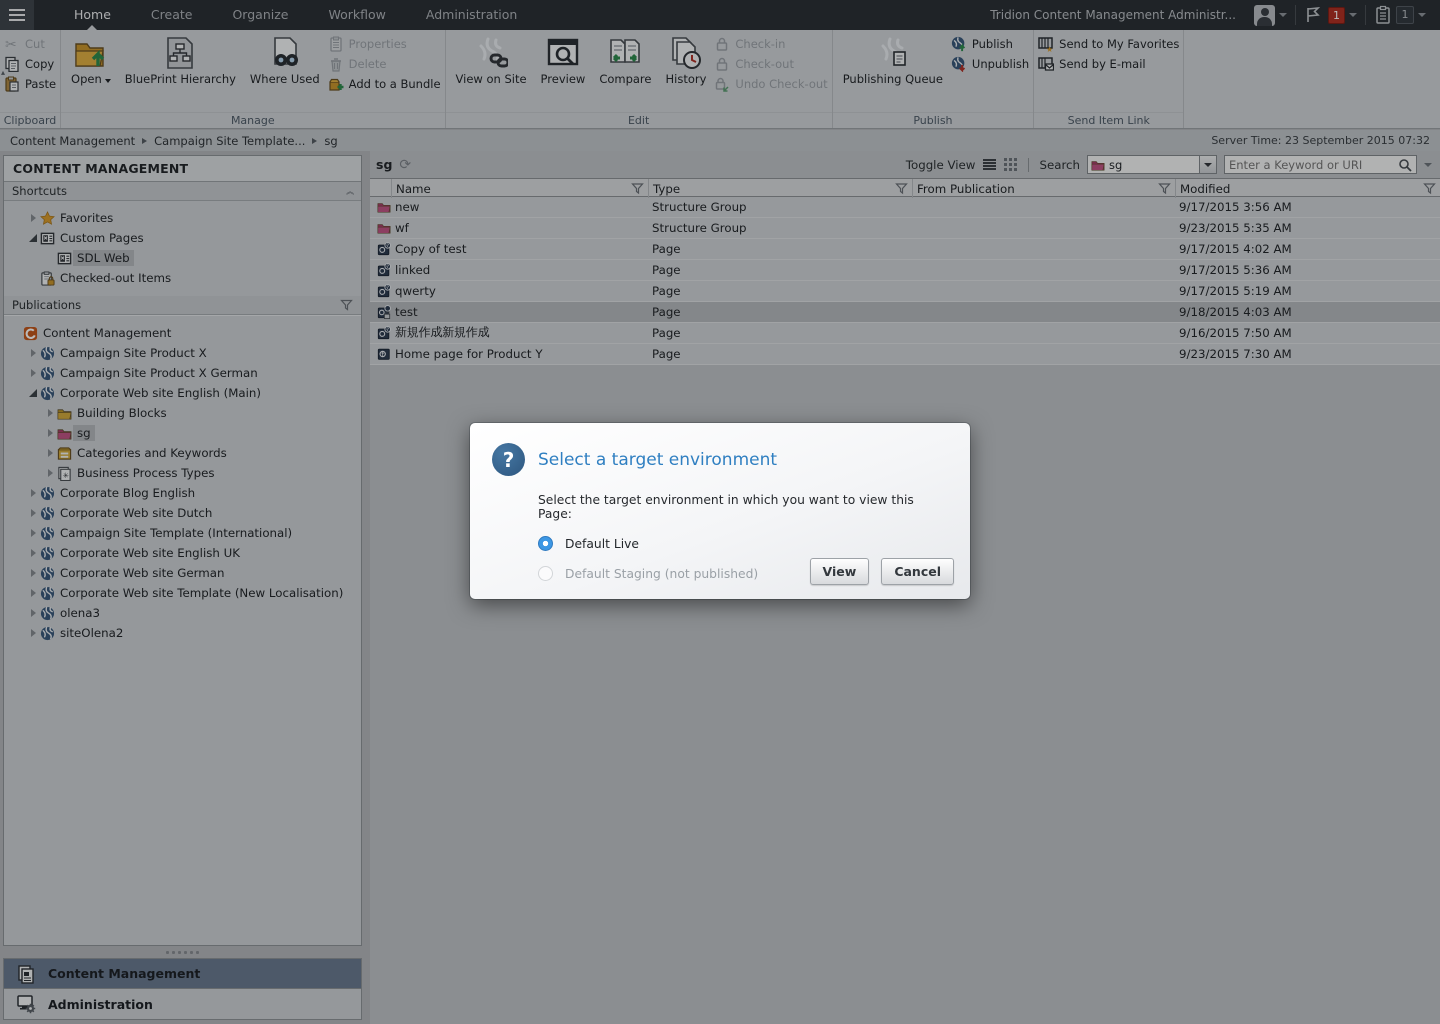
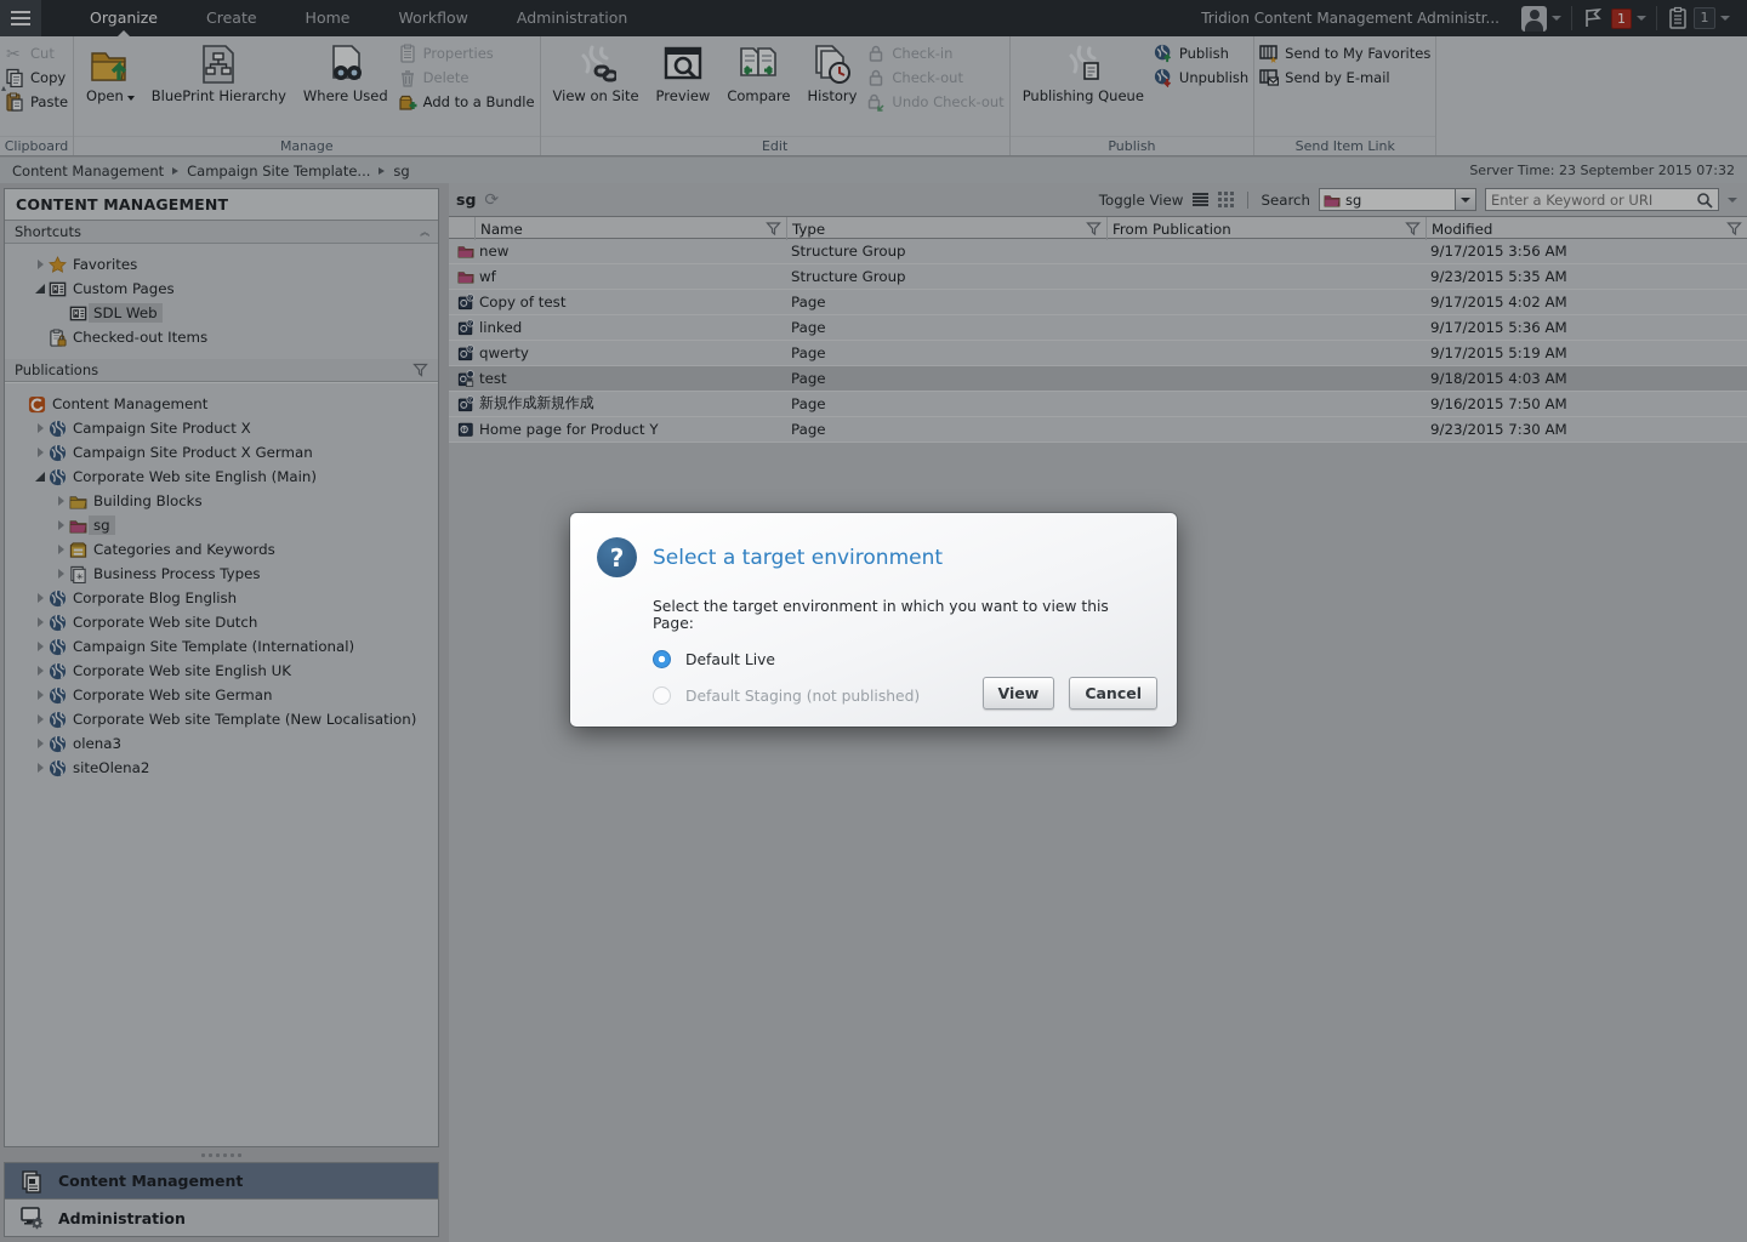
- Home
+ Organize
  Create
- Organize
+ Home
  Workflow
  Administration
  Tridion Content Management Administr...
  1
  1
  ▴
  ✂
  Cut
  Copy
  Paste
  Clipboard
  Open
  BluePrint Hierarchy
  Where Used
  Properties
  Delete
  Add to a Bundle
  Manage
  View on Site
  Preview
  Compare
  History
  Check-in
  Check-out
  Undo Check-out
  Edit
  Publishing Queue
  Publish
  Unpublish
  Publish
  ★
  Send to My Favorites
  Send by E-mail
  Send Item Link
  Content Management
  Campaign Site Template...
  sg
  Server Time: 23 September 2015 07:32
  CONTENT MANAGEMENT
  Shortcuts
  ︽
  Favorites
  Custom Pages
  SDL Web
  Checked-out Items
  Publications
  Content Management
  Campaign Site Product X
  Campaign Site Product X German
  Corporate Web site English (Main)
  Building Blocks
  sg
  Categories and Keywords
  ✳
  Business Process Types
  Corporate Blog English
  Corporate Web site Dutch
  Campaign Site Template (International)
  Corporate Web site English UK
  Corporate Web site German
  Corporate Web site Template (New Localisation)
  olena3
  siteOlena2
  Content Management
  Administration
  sg
  ⟳
  Toggle View
  Search
  sg
  Enter a Keyword or URI
  Name
  Type
  From Publication
  Modified
  new
  Structure Group
  9/17/2015 3:56 AM
  wf
  Structure Group
  9/23/2015 5:35 AM
  Copy of test
  Page
  9/17/2015 4:02 AM
  linked
  Page
  9/17/2015 5:36 AM
  qwerty
  Page
  9/17/2015 5:19 AM
  test
  Page
  9/18/2015 4:03 AM
  新規作成新規作成
  Page
  9/16/2015 7:50 AM
  Home page for Product Y
  Page
  9/23/2015 7:30 AM
  ?
  Select a target environment
  Select the target environment in which you want to view this Page:
  Default Live
  Default Staging (not published)
  View
  Cancel
